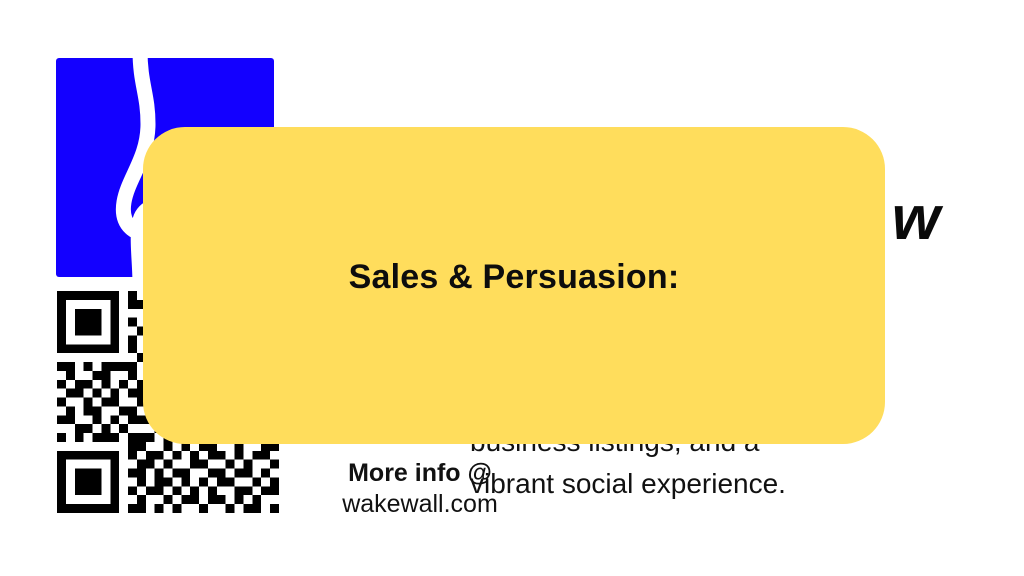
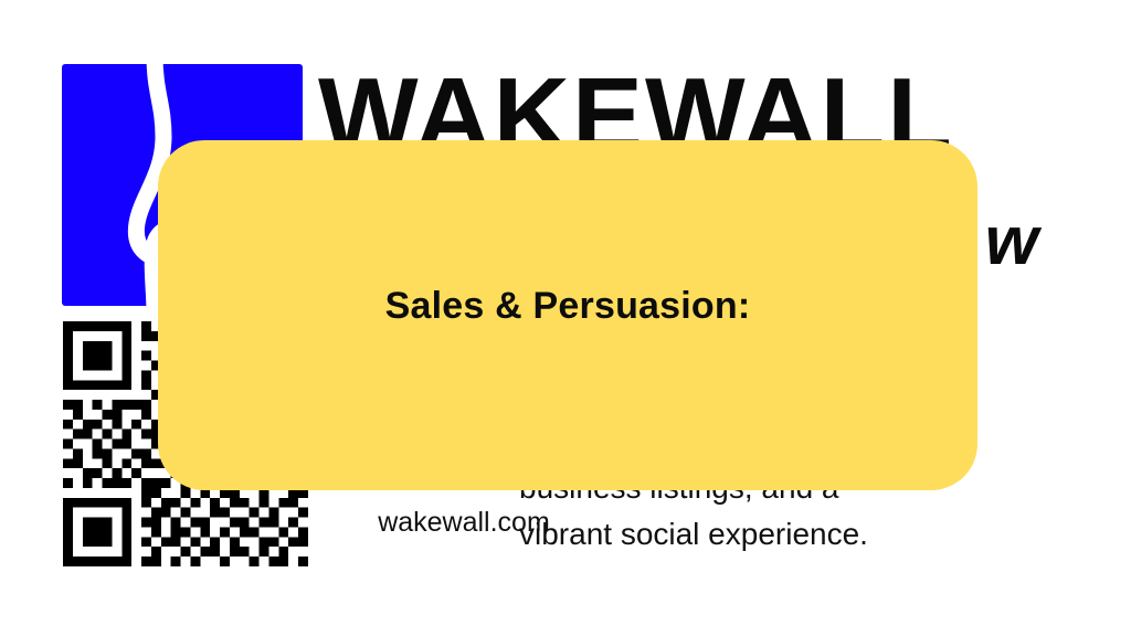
+ WAKEWALL
  w
  vibrant social experience.
- More info @
  wakewall.com
  Sales & Persuasion:
